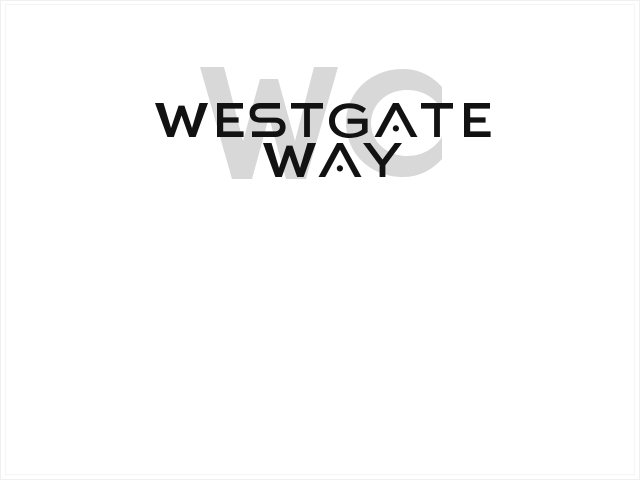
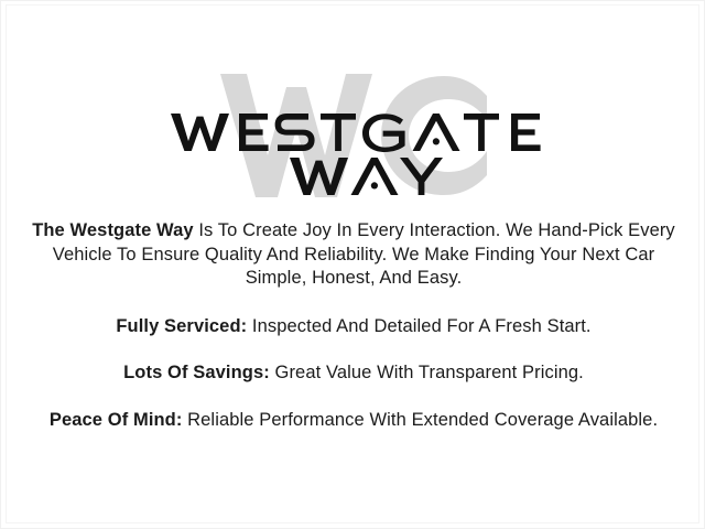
+ The Westgate Way Is To Create Joy In Every Interaction. We Hand-Pick Every Vehicle To Ensure Quality And Reliability. We Make Finding Your Next Car Simple, Honest, And Easy.
+ Fully Serviced: Inspected And Detailed For A Fresh Start.
+ Lots Of Savings: Great Value With Transparent Pricing.
+ Peace Of Mind: Reliable Performance With Extended Coverage Available.
